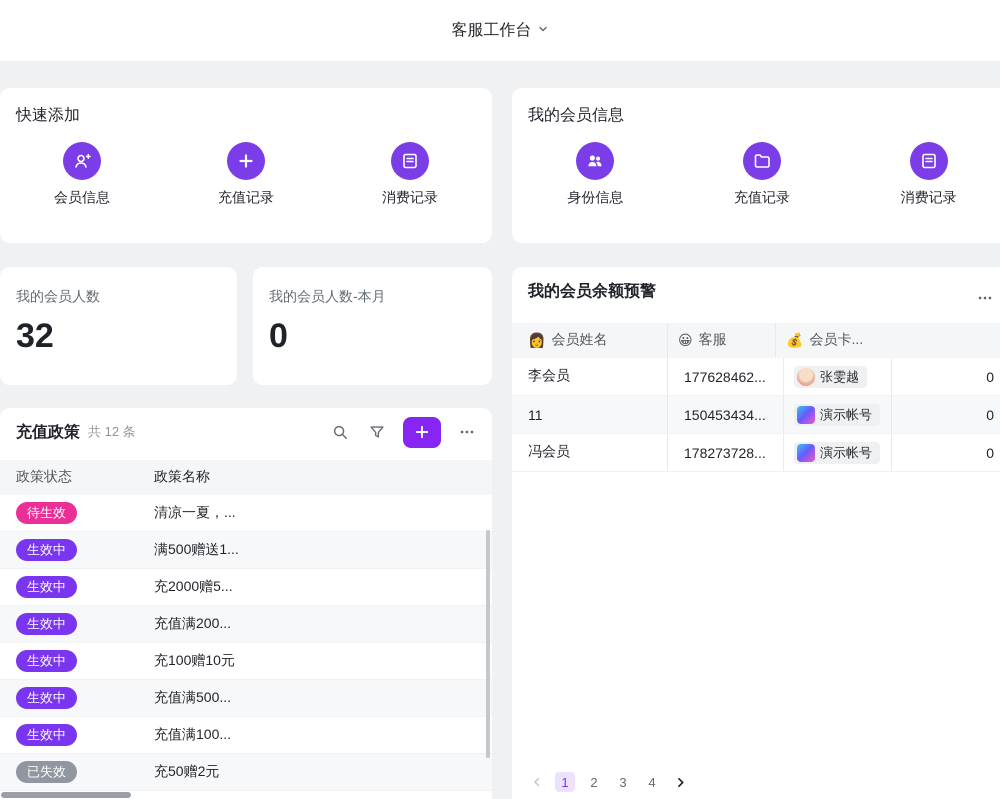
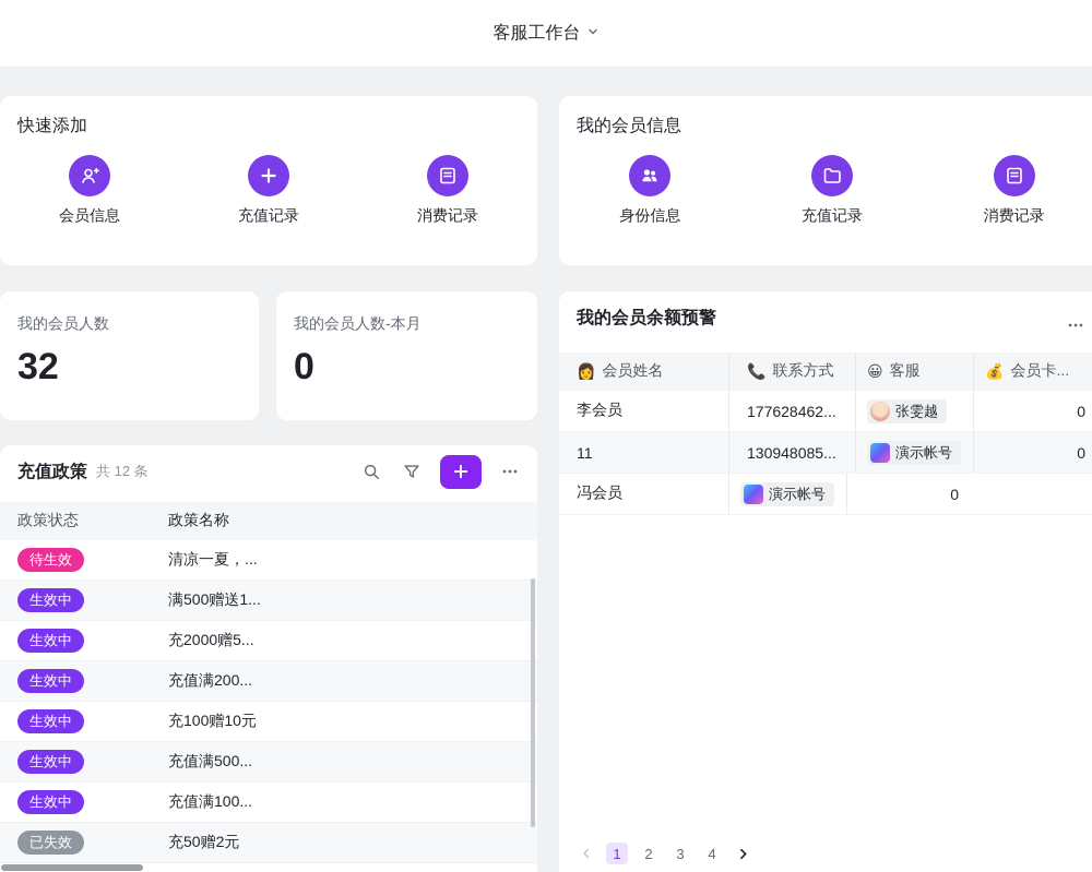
  客服工作台
  快速添加
  会员信息
  充值记录
  消费记录
  我的会员信息
  身份信息
  充值记录
  消费记录
  我的会员人数
  32
  我的会员人数-本月
  0
  充值政策
  共 12 条
  政策状态
  政策名称
  待生效
  清凉一夏，...
  生效中
  满500赠送1...
  生效中
  充2000赠5...
  生效中
  充值满200...
  生效中
  充100赠10元
  生效中
  充值满500...
  生效中
  充值满100...
  已失效
  充50赠2元
  我的会员余额预警
  👩
  会员姓名
+ 📞
+ 联系方式
  😀
  客服
  💰
  会员卡...
  李会员
  177628462...
  张雯越
  0
  11
- 150453434...
+ 130948085...
  演示帐号
  0
  冯会员
- 178273728...
  演示帐号
  0
  1
  2
  3
  4
